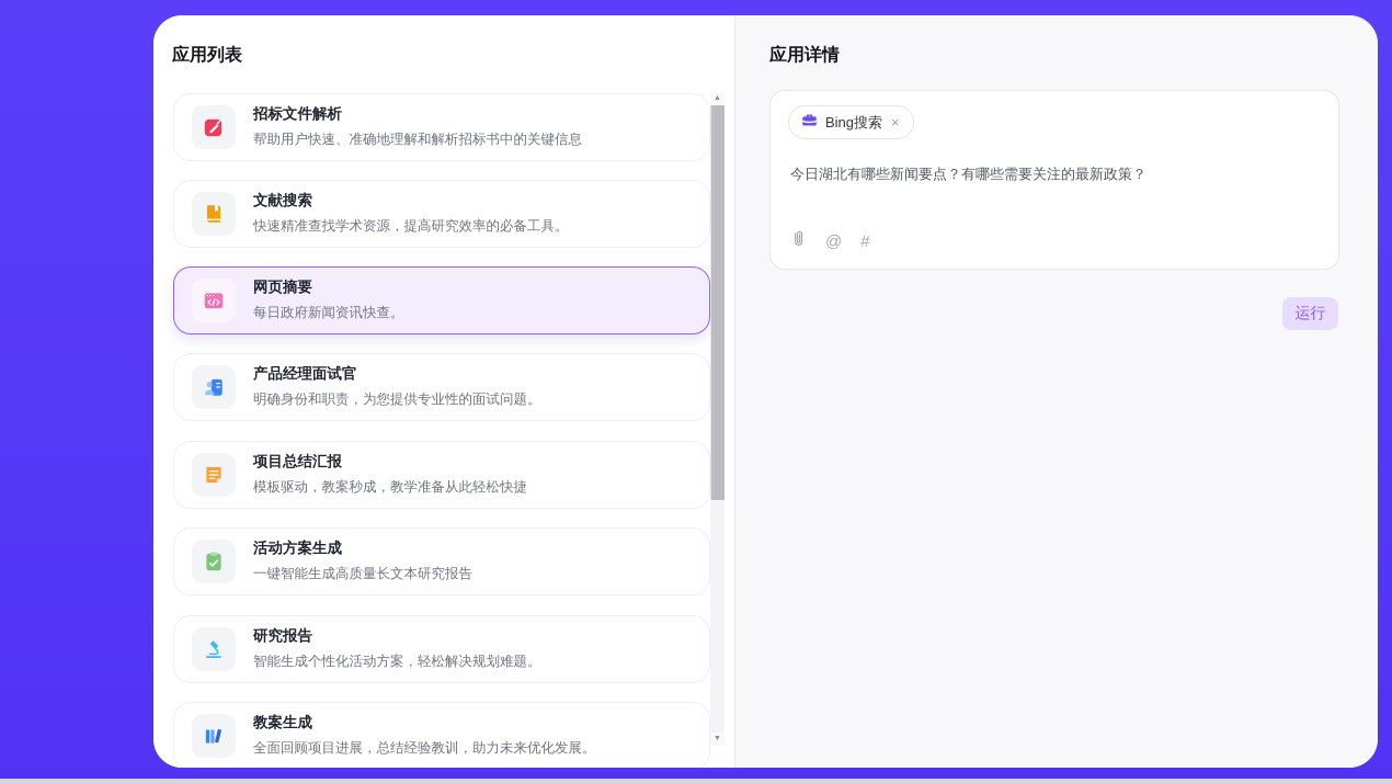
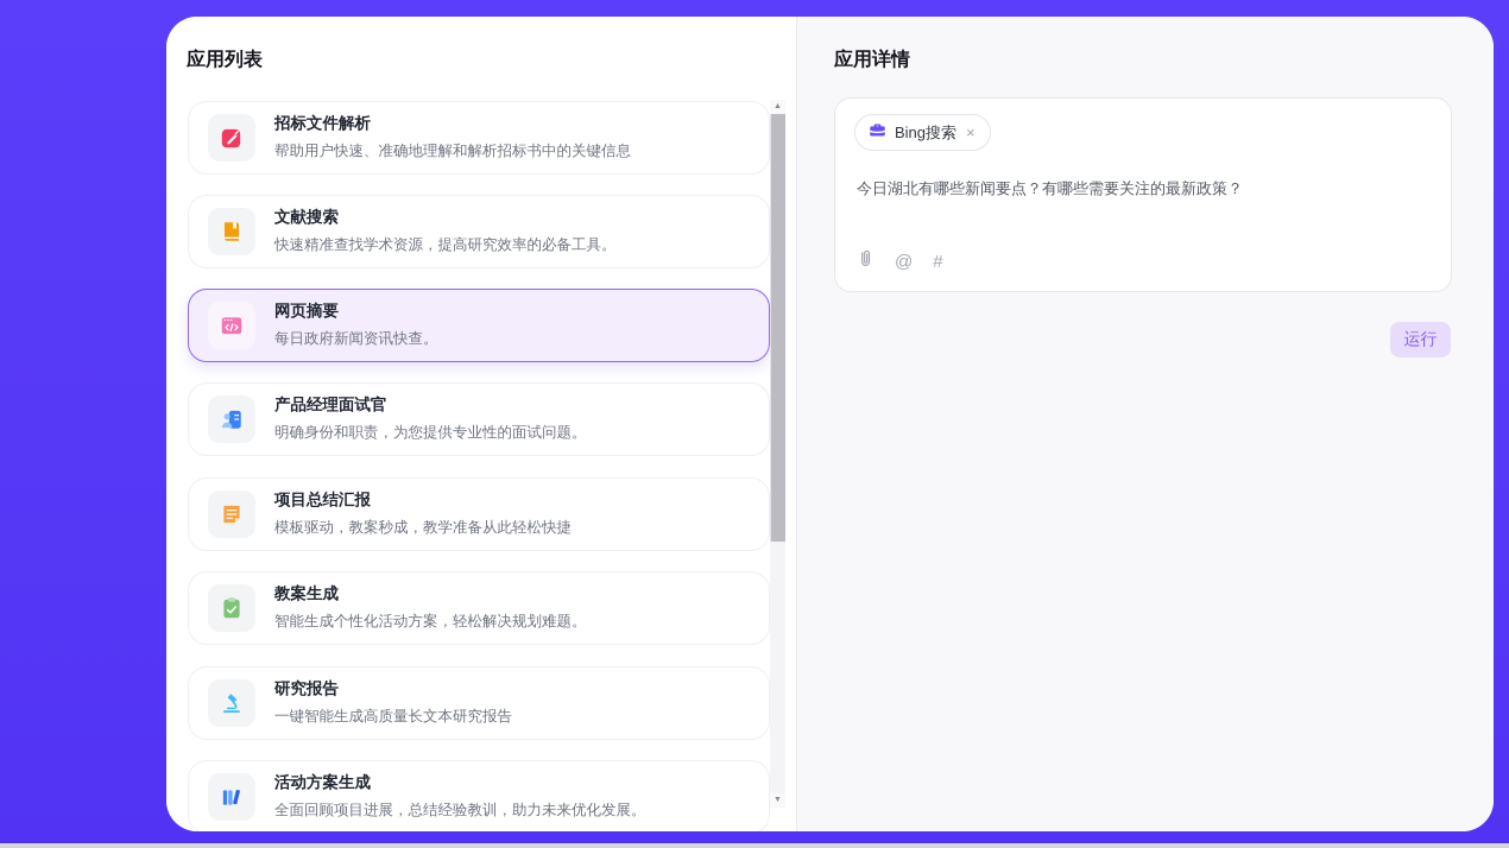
  应用列表
  招标文件解析
  帮助用户快速、准确地理解和解析招标书中的关键信息
  文献搜索
  快速精准查找学术资源，提高研究效率的必备工具。
  网页摘要
  每日政府新闻资讯快查。
  产品经理面试官
  明确身份和职责，为您提供专业性的面试问题。
  项目总结汇报
  模板驱动，教案秒成，教学准备从此轻松快捷
- 活动方案生成
+ 教案生成
- 一键智能生成高质量长文本研究报告
+ 智能生成个性化活动方案，轻松解决规划难题。
  研究报告
- 智能生成个性化活动方案，轻松解决规划难题。
+ 一键智能生成高质量长文本研究报告
- 教案生成
+ 活动方案生成
  全面回顾项目进展，总结经验教训，助力未来优化发展。
  应用详情
  Bing搜索
  ×
  今日湖北有哪些新闻要点？有哪些需要关注的最新政策？
  @
  #
  运行
